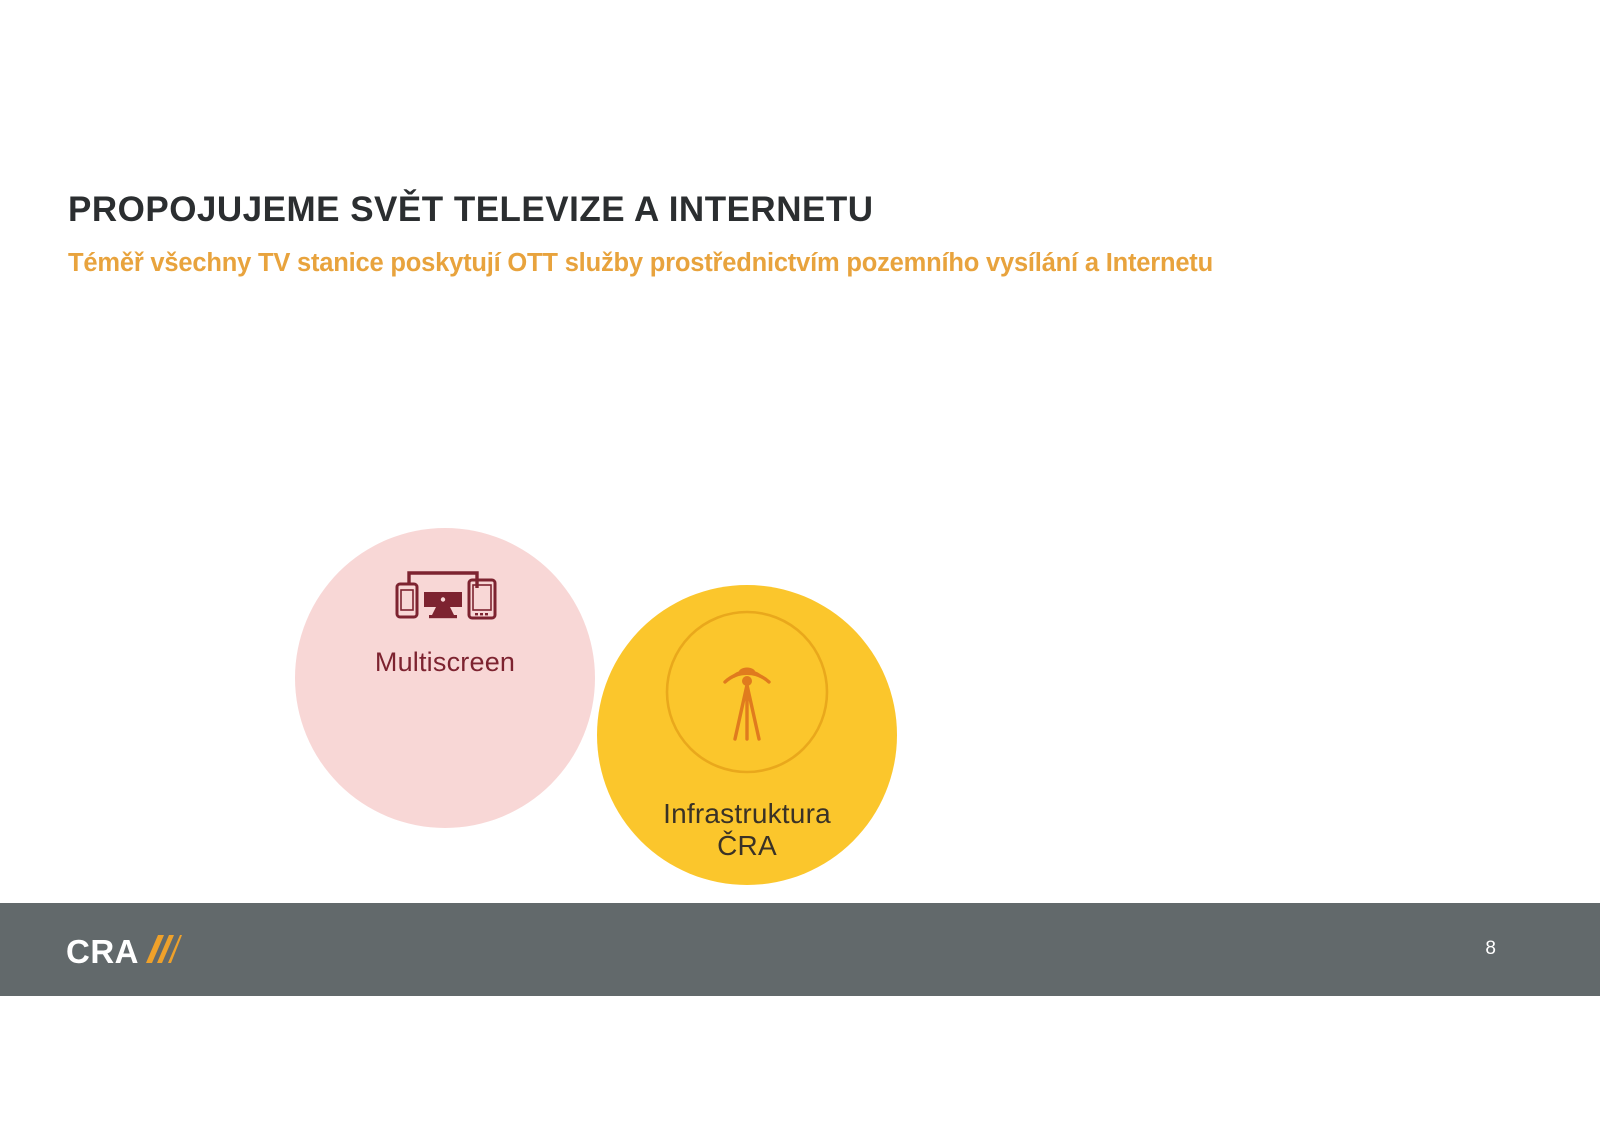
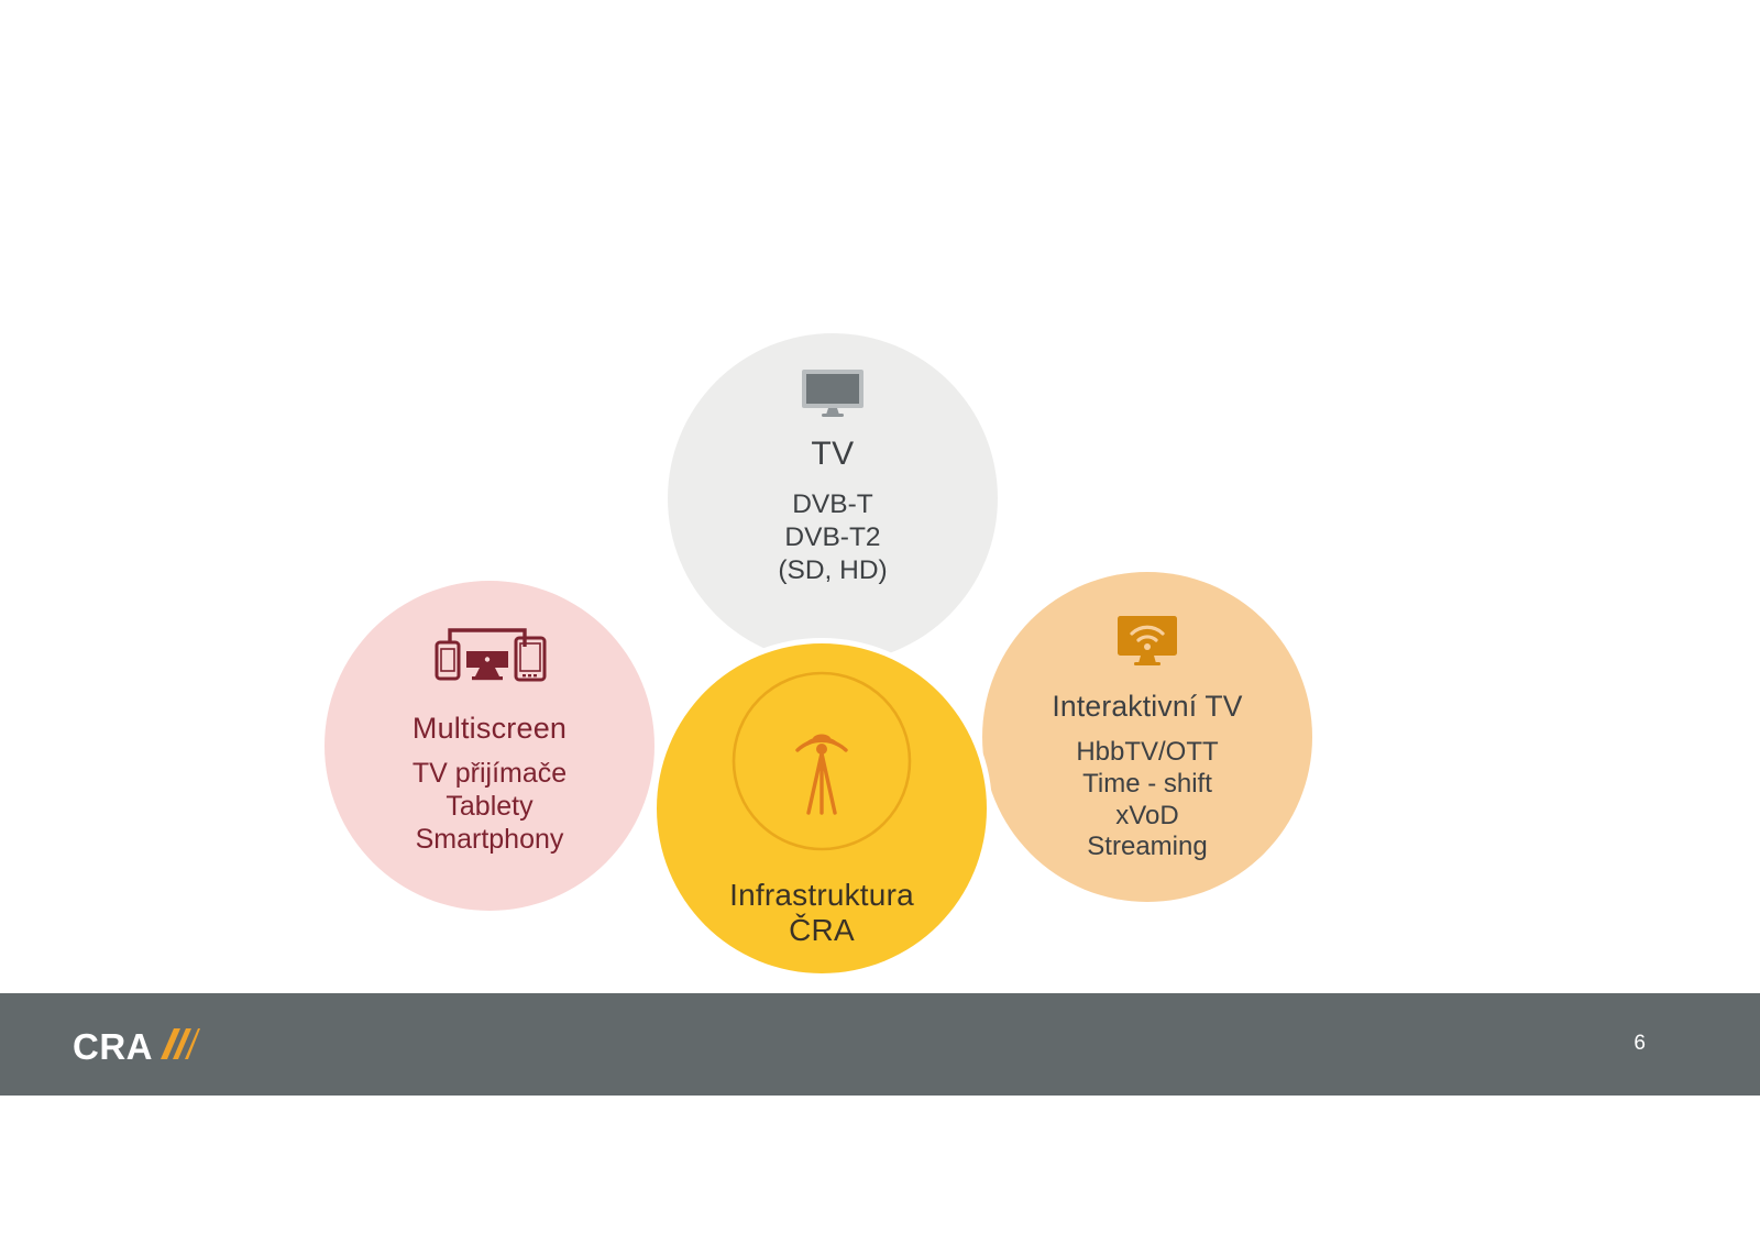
- PROPOJUJEME SVĚT TELEVIZE A INTERNETU
- Téměř všechny TV stanice poskytují OTT služby prostřednictvím pozemního vysílání a Internetu
  Multiscreen
+ TV přijímače
+ Tablety
+ Smartphony
+ Interaktivní TV
+ HbbTV/OTT
+ Time - shift
+ xVoD
+ Streaming
+ TV
+ DVB-T
+ DVB-T2
+ (SD, HD)
  Infrastruktura
  ČRA
  CRA
- 8
+ 6
